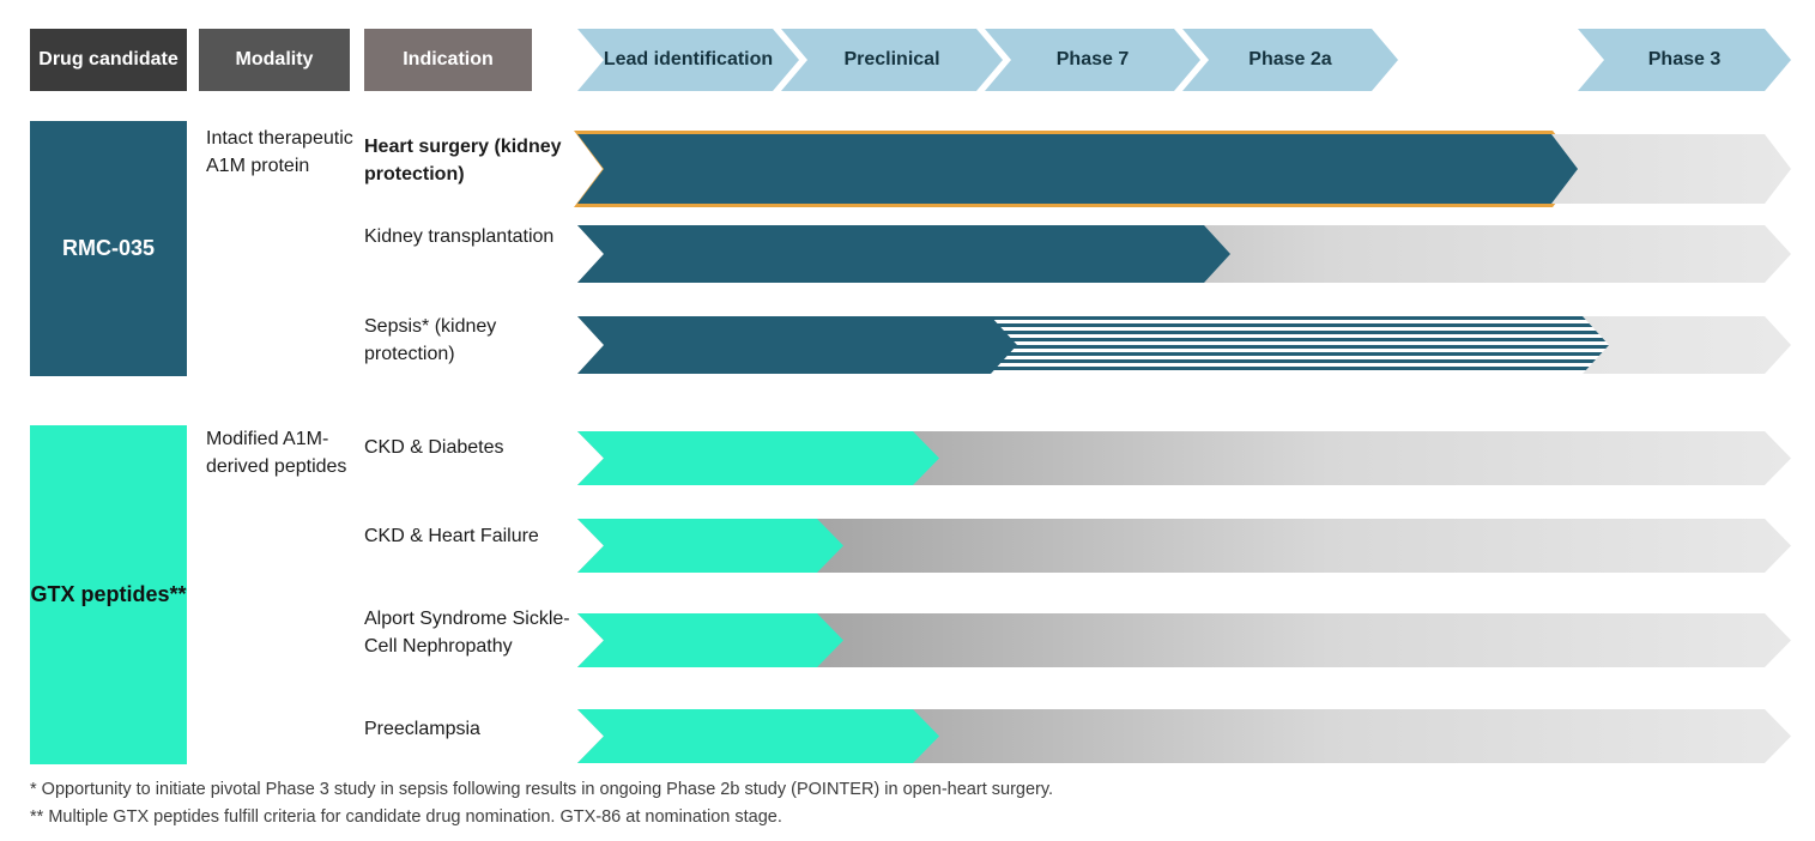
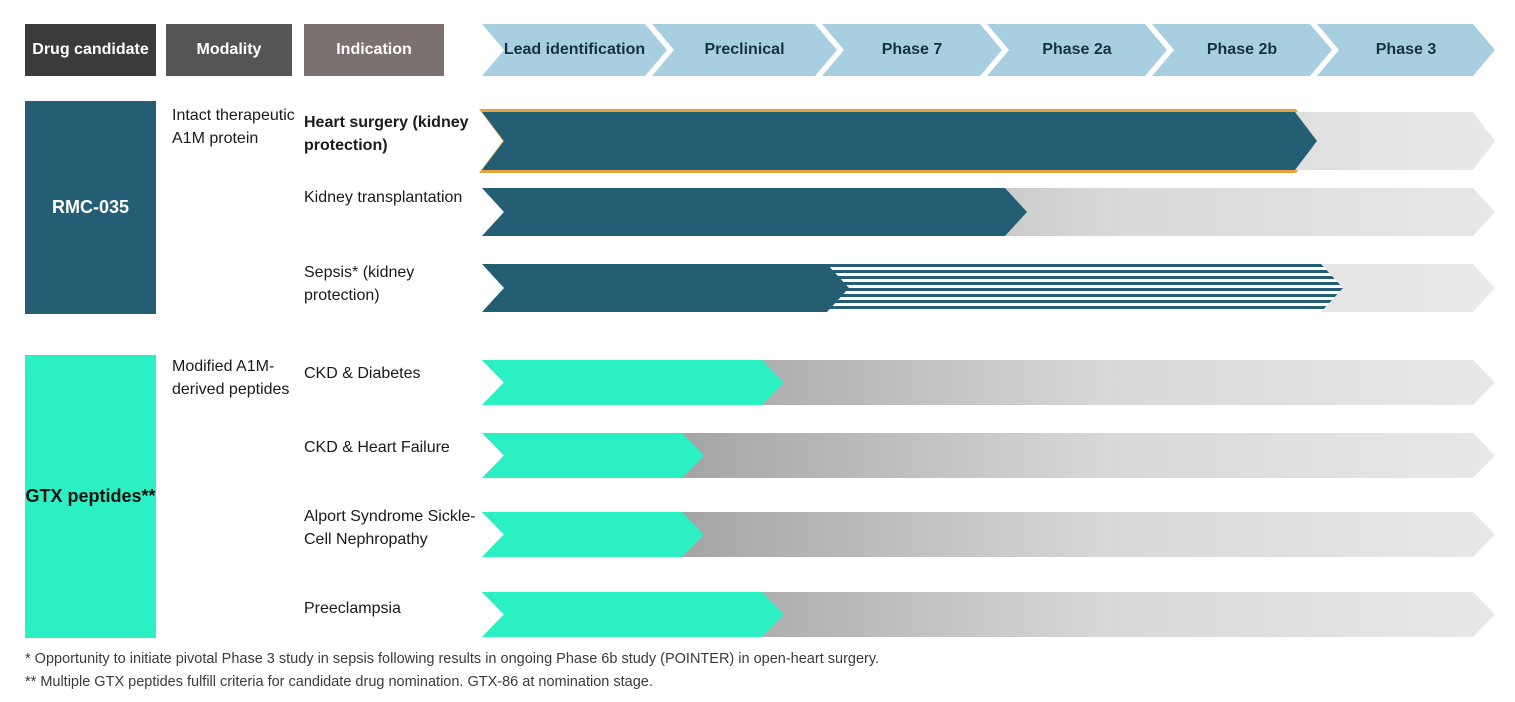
  Drug candidate
  Modality
  Indication
  Lead identification
  Preclinical
  Phase 7
  Phase 2a
+ Phase 2b
  Phase 3
  RMC-035
  Intact therapeutic A1M protein
  GTX peptides**
  Modified A1M-derived peptides
  Heart surgery (kidney protection)
  Kidney transplantation
  Sepsis* (kidney protection)
  CKD & Diabetes
  CKD & Heart Failure
  Alport Syndrome Sickle-Cell Nephropathy
  Preeclampsia
- * Opportunity to initiate pivotal Phase 3 study in sepsis following results in ongoing Phase 2b study (POINTER) in open-heart surgery.
+ * Opportunity to initiate pivotal Phase 3 study in sepsis following results in ongoing Phase 6b study (POINTER) in open-heart surgery.
  ** Multiple GTX peptides fulfill criteria for candidate drug nomination. GTX-86 at nomination stage.
